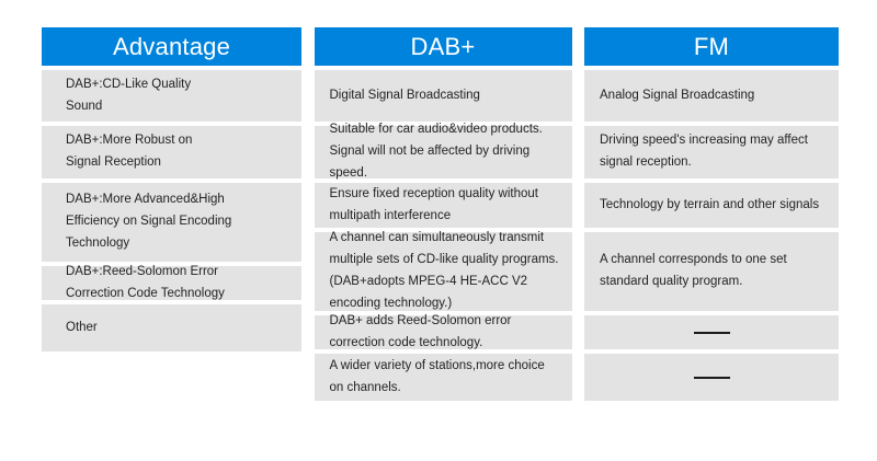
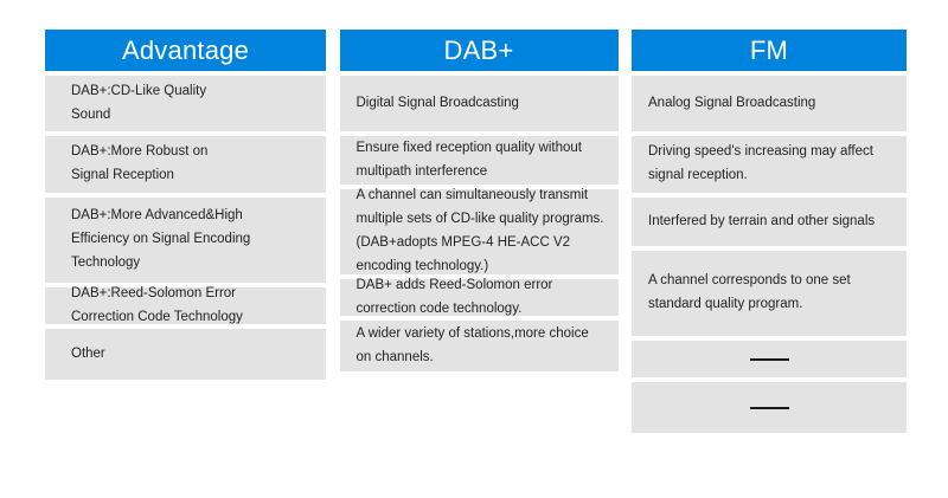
  Advantage
  DAB+:CD-Like Quality
  Sound
  DAB+:More Robust on
  Signal Reception
  DAB+:More Advanced&High
  Efficiency on Signal Encoding
  Technology
  DAB+:Reed-Solomon Error
  Correction Code Technology
  Other
  DAB+
  Digital Signal Broadcasting
- Suitable for car audio&video products.
- Signal will not be affected by driving
- speed.
  Ensure fixed reception quality without
  multipath interference
  A channel can simultaneously transmit
  multiple sets of CD-like quality programs.
  (DAB+adopts MPEG-4 HE-ACC V2
  encoding technology.)
  DAB+ adds Reed-Solomon error
  correction code technology.
  A wider variety of stations,more choice
  on channels.
  FM
  Analog Signal Broadcasting
  Driving speed's increasing may affect
  signal reception.
- Technology by terrain and other signals
+ Interfered by terrain and other signals
  A channel corresponds to one set
  standard quality program.
